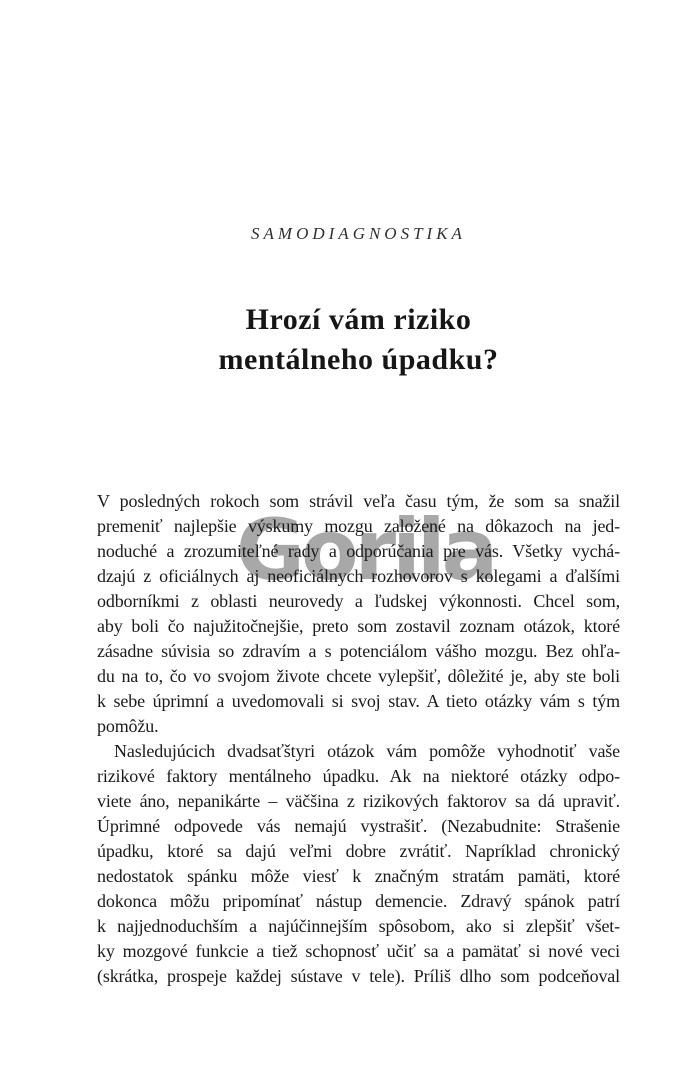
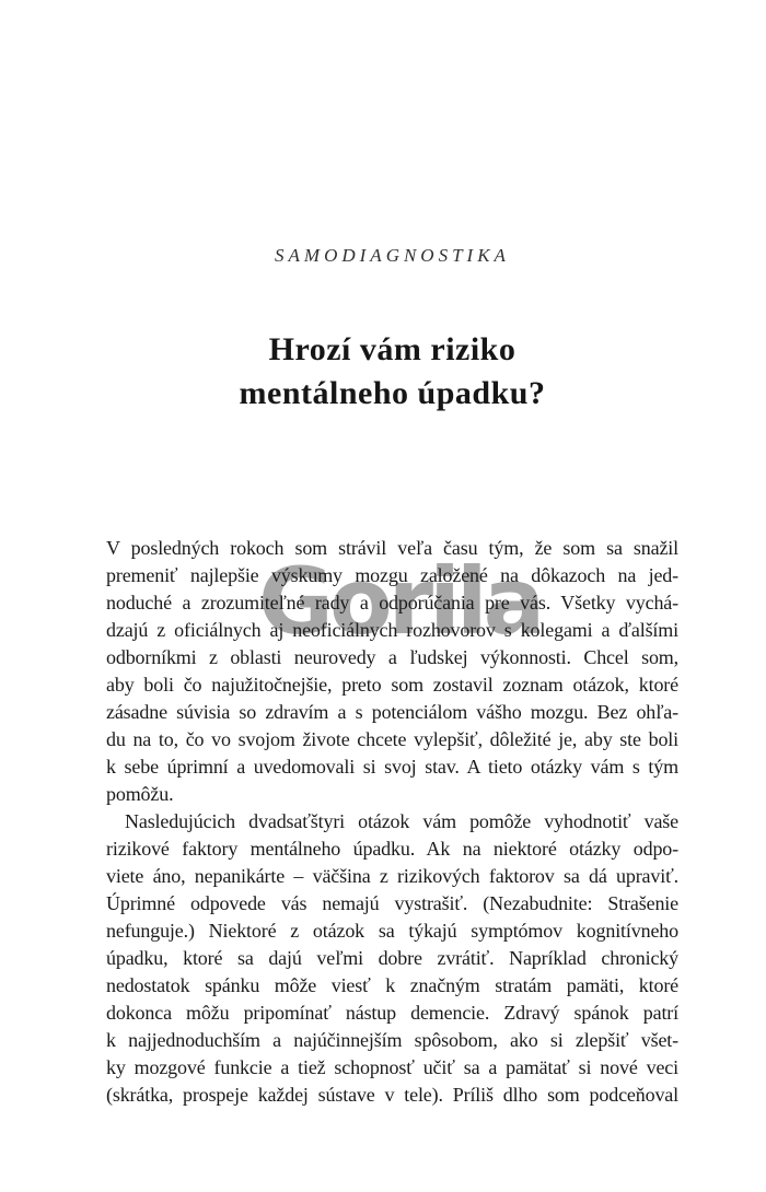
  SAMODIAGNOSTIKA
  Hrozí vám riziko
  mentálneho úpadku?
  Gorila
  V posledných rokoch som strávil veľa času tým, že som sa snažil
  premeniť najlepšie výskumy mozgu založené na dôkazoch na jed-
  noduché a zrozumiteľné rady a odporúčania pre vás. Všetky vychá-
  dzajú z oficiálnych aj neoficiálnych rozhovorov s kolegami a ďalšími
  odborníkmi z oblasti neurovedy a ľudskej výkonnosti. Chcel som,
  aby boli čo najužitočnejšie, preto som zostavil zoznam otázok, ktoré
  zásadne súvisia so zdravím a s potenciálom vášho mozgu. Bez ohľa-
  du na to, čo vo svojom živote chcete vylepšiť, dôležité je, aby ste boli
  k sebe úprimní a uvedomovali si svoj stav. A tieto otázky vám s tým
  pomôžu.
  Nasledujúcich dvadsaťštyri otázok vám pomôže vyhodnotiť vaše
  rizikové faktory mentálneho úpadku. Ak na niektoré otázky odpo-
  viete áno, nepanikárte – väčšina z rizikových faktorov sa dá upraviť.
  Úprimné odpovede vás nemajú vystrašiť. (Nezabudnite: Strašenie
+ nefunguje.) Niektoré z otázok sa týkajú symptómov kognitívneho
  úpadku, ktoré sa dajú veľmi dobre zvrátiť. Napríklad chronický
  nedostatok spánku môže viesť k značným stratám pamäti, ktoré
  dokonca môžu pripomínať nástup demencie. Zdravý spánok patrí
  k najjednoduchším a najúčinnejším spôsobom, ako si zlepšiť všet-
  ky mozgové funkcie a tiež schopnosť učiť sa a pamätať si nové veci
  (skrátka, prospeje každej sústave v tele). Príliš dlho som podceňoval
